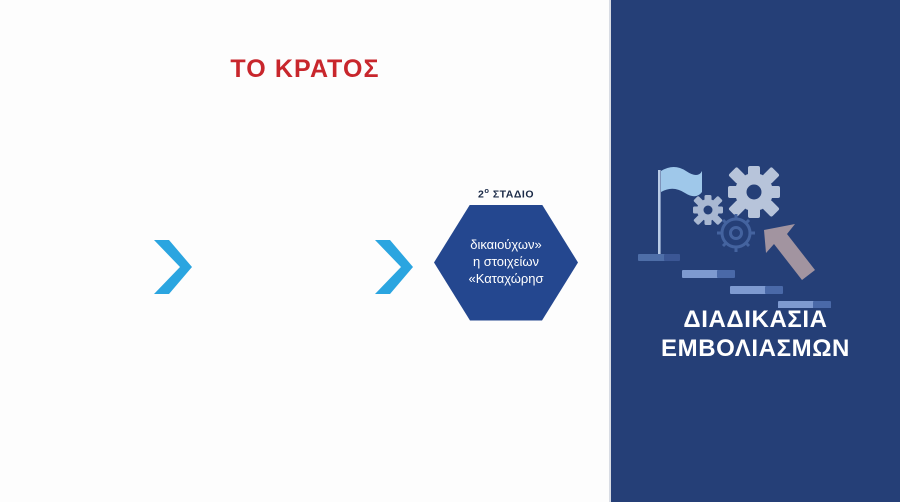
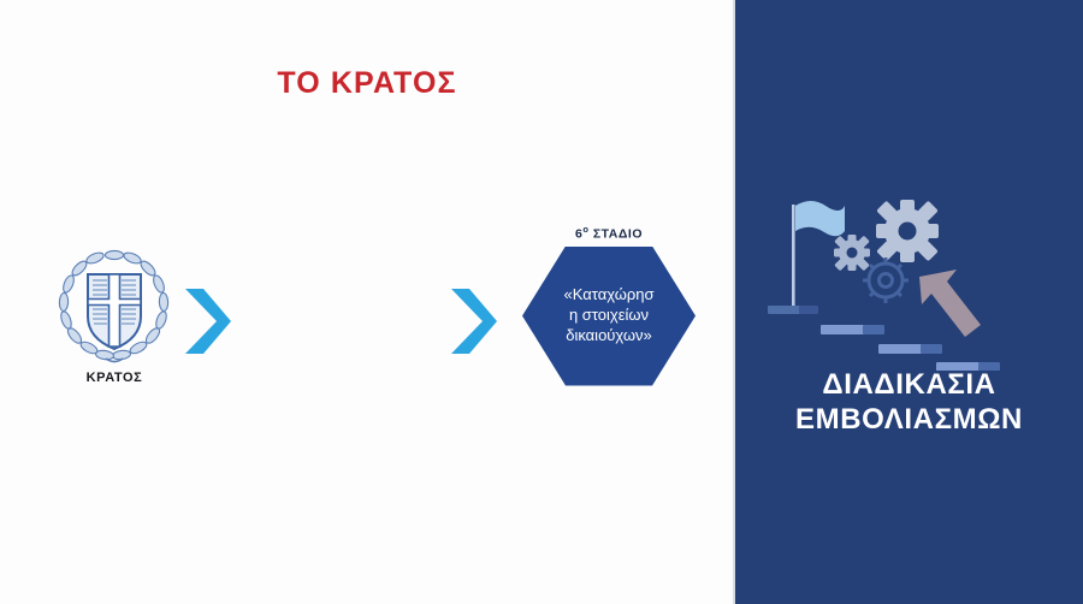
  ΤΟ ΚΡΑΤΟΣ
+ ΚΡΑΤΟΣ
- 2ο ΣΤΑΔΙΟ
+ 6ο ΣΤΑΔΙΟ
- δικαιούχων»
+ «Καταχώρησ
  η στοιχείων
- «Καταχώρησ
+ δικαιούχων»
  ΔΙΑΔΙΚΑΣΙΑ
  ΕΜΒΟΛΙΑΣΜΩΝ
